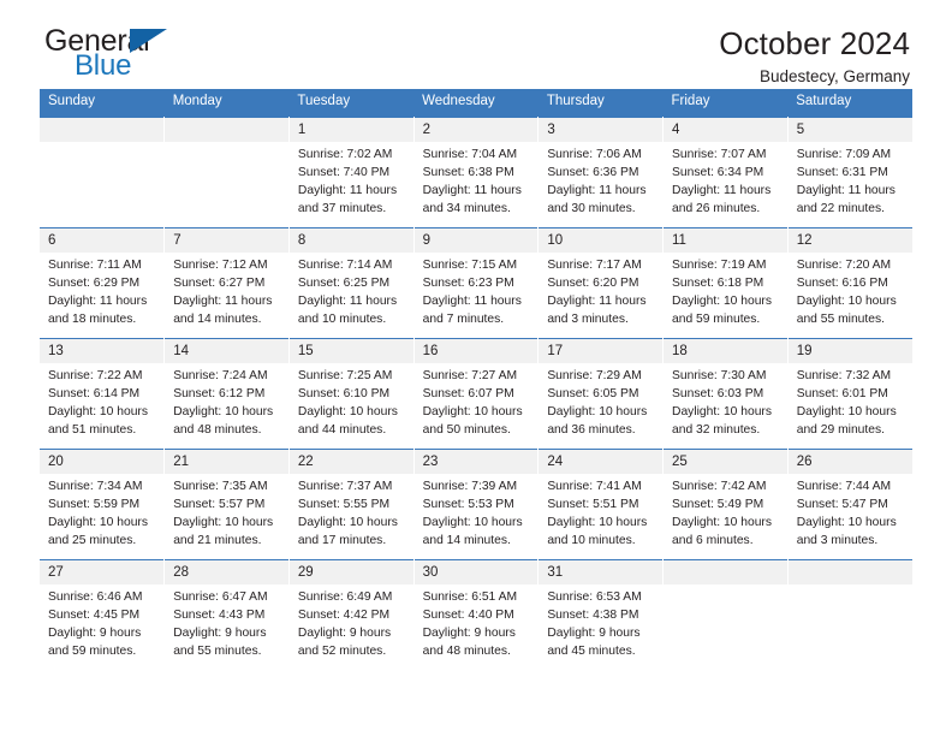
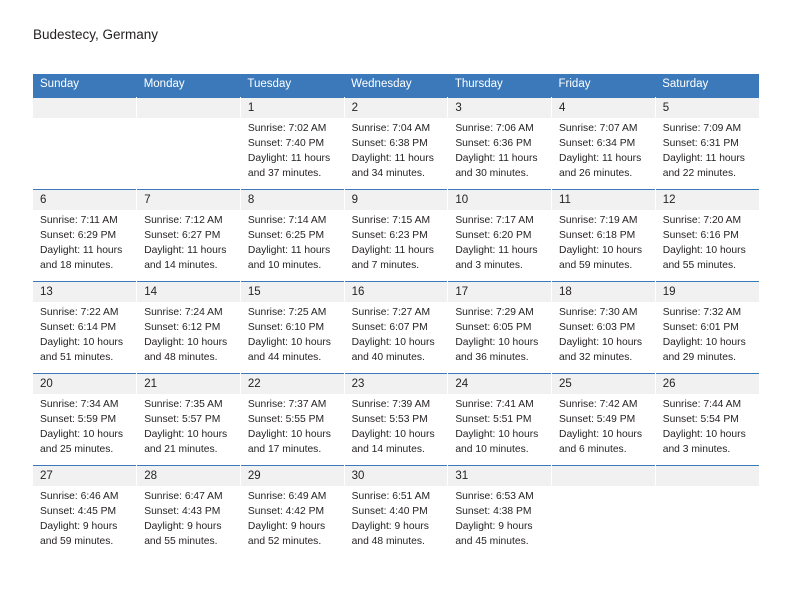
- General
- Blue
- October 2024
  Budestecy, Germany
  Sunday	Monday	Tuesday	Wednesday	Thursday	Friday	Saturday
  		1Sunrise: 7:02 AMSunset: 7:40 PMDaylight: 11 hoursand 37 minutes.	2Sunrise: 7:04 AMSunset: 6:38 PMDaylight: 11 hoursand 34 minutes.	3Sunrise: 7:06 AMSunset: 6:36 PMDaylight: 11 hoursand 30 minutes.	4Sunrise: 7:07 AMSunset: 6:34 PMDaylight: 11 hoursand 26 minutes.	5Sunrise: 7:09 AMSunset: 6:31 PMDaylight: 11 hoursand 22 minutes.
  6Sunrise: 7:11 AMSunset: 6:29 PMDaylight: 11 hoursand 18 minutes.	7Sunrise: 7:12 AMSunset: 6:27 PMDaylight: 11 hoursand 14 minutes.	8Sunrise: 7:14 AMSunset: 6:25 PMDaylight: 11 hoursand 10 minutes.	9Sunrise: 7:15 AMSunset: 6:23 PMDaylight: 11 hoursand 7 minutes.	10Sunrise: 7:17 AMSunset: 6:20 PMDaylight: 11 hoursand 3 minutes.	11Sunrise: 7:19 AMSunset: 6:18 PMDaylight: 10 hoursand 59 minutes.	12Sunrise: 7:20 AMSunset: 6:16 PMDaylight: 10 hoursand 55 minutes.
- 13Sunrise: 7:22 AMSunset: 6:14 PMDaylight: 10 hoursand 51 minutes.	14Sunrise: 7:24 AMSunset: 6:12 PMDaylight: 10 hoursand 48 minutes.	15Sunrise: 7:25 AMSunset: 6:10 PMDaylight: 10 hoursand 44 minutes.	16Sunrise: 7:27 AMSunset: 6:07 PMDaylight: 10 hoursand 50 minutes.	17Sunrise: 7:29 AMSunset: 6:05 PMDaylight: 10 hoursand 36 minutes.	18Sunrise: 7:30 AMSunset: 6:03 PMDaylight: 10 hoursand 32 minutes.	19Sunrise: 7:32 AMSunset: 6:01 PMDaylight: 10 hoursand 29 minutes.
+ 13Sunrise: 7:22 AMSunset: 6:14 PMDaylight: 10 hoursand 51 minutes.	14Sunrise: 7:24 AMSunset: 6:12 PMDaylight: 10 hoursand 48 minutes.	15Sunrise: 7:25 AMSunset: 6:10 PMDaylight: 10 hoursand 44 minutes.	16Sunrise: 7:27 AMSunset: 6:07 PMDaylight: 10 hoursand 40 minutes.	17Sunrise: 7:29 AMSunset: 6:05 PMDaylight: 10 hoursand 36 minutes.	18Sunrise: 7:30 AMSunset: 6:03 PMDaylight: 10 hoursand 32 minutes.	19Sunrise: 7:32 AMSunset: 6:01 PMDaylight: 10 hoursand 29 minutes.
- 20Sunrise: 7:34 AMSunset: 5:59 PMDaylight: 10 hoursand 25 minutes.	21Sunrise: 7:35 AMSunset: 5:57 PMDaylight: 10 hoursand 21 minutes.	22Sunrise: 7:37 AMSunset: 5:55 PMDaylight: 10 hoursand 17 minutes.	23Sunrise: 7:39 AMSunset: 5:53 PMDaylight: 10 hoursand 14 minutes.	24Sunrise: 7:41 AMSunset: 5:51 PMDaylight: 10 hoursand 10 minutes.	25Sunrise: 7:42 AMSunset: 5:49 PMDaylight: 10 hoursand 6 minutes.	26Sunrise: 7:44 AMSunset: 5:47 PMDaylight: 10 hoursand 3 minutes.
+ 20Sunrise: 7:34 AMSunset: 5:59 PMDaylight: 10 hoursand 25 minutes.	21Sunrise: 7:35 AMSunset: 5:57 PMDaylight: 10 hoursand 21 minutes.	22Sunrise: 7:37 AMSunset: 5:55 PMDaylight: 10 hoursand 17 minutes.	23Sunrise: 7:39 AMSunset: 5:53 PMDaylight: 10 hoursand 14 minutes.	24Sunrise: 7:41 AMSunset: 5:51 PMDaylight: 10 hoursand 10 minutes.	25Sunrise: 7:42 AMSunset: 5:49 PMDaylight: 10 hoursand 6 minutes.	26Sunrise: 7:44 AMSunset: 5:54 PMDaylight: 10 hoursand 3 minutes.
  27Sunrise: 6:46 AMSunset: 4:45 PMDaylight: 9 hoursand 59 minutes.	28Sunrise: 6:47 AMSunset: 4:43 PMDaylight: 9 hoursand 55 minutes.	29Sunrise: 6:49 AMSunset: 4:42 PMDaylight: 9 hoursand 52 minutes.	30Sunrise: 6:51 AMSunset: 4:40 PMDaylight: 9 hoursand 48 minutes.	31Sunrise: 6:53 AMSunset: 4:38 PMDaylight: 9 hoursand 45 minutes.
